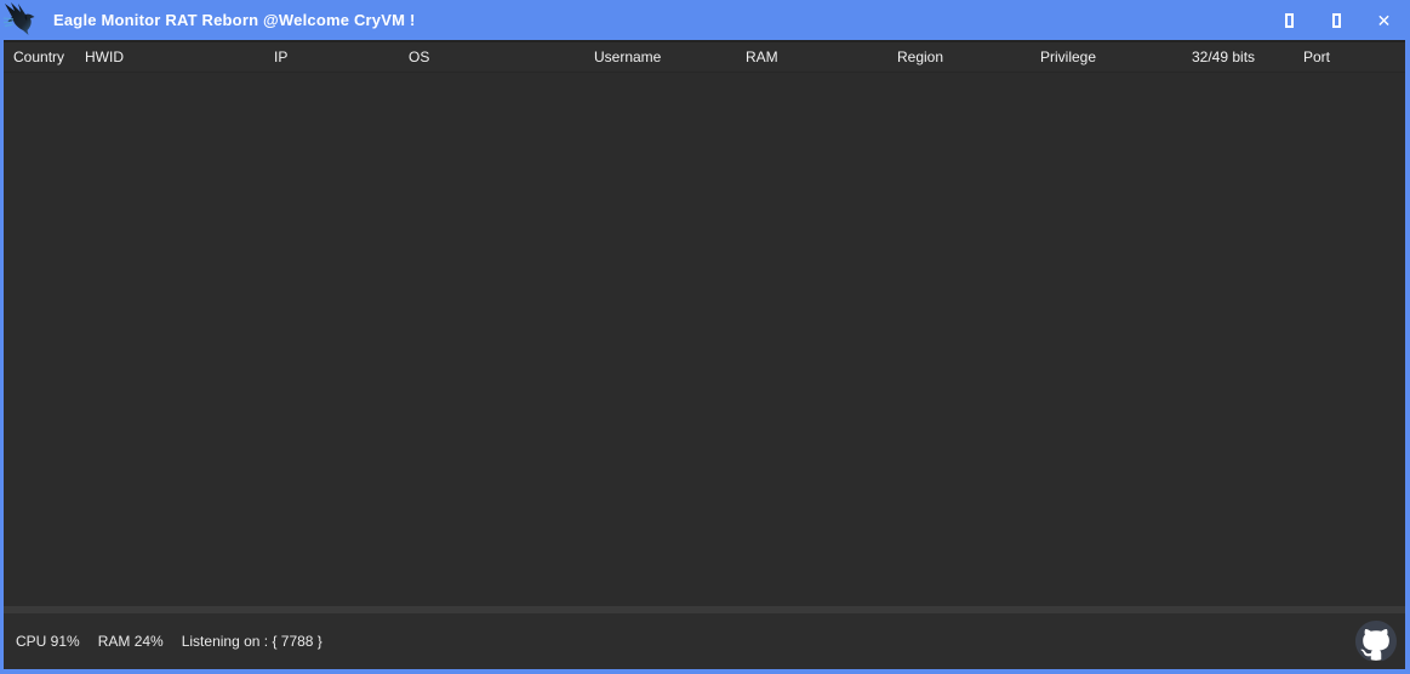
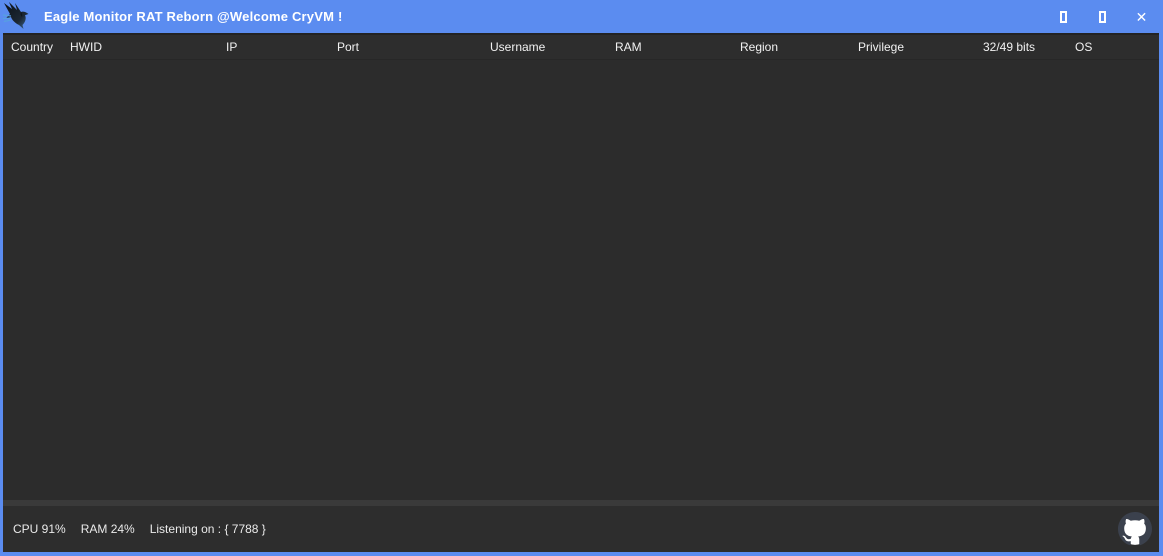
  Eagle Monitor RAT Reborn @Welcome CryVM !
  ✕
  Country
  HWID
  IP
- OS
+ Port
  Username
  RAM
  Region
  Privilege
  32/49 bits
- Port
+ OS
  CPU 91%
  RAM 24%
  Listening on : { 7788 }
